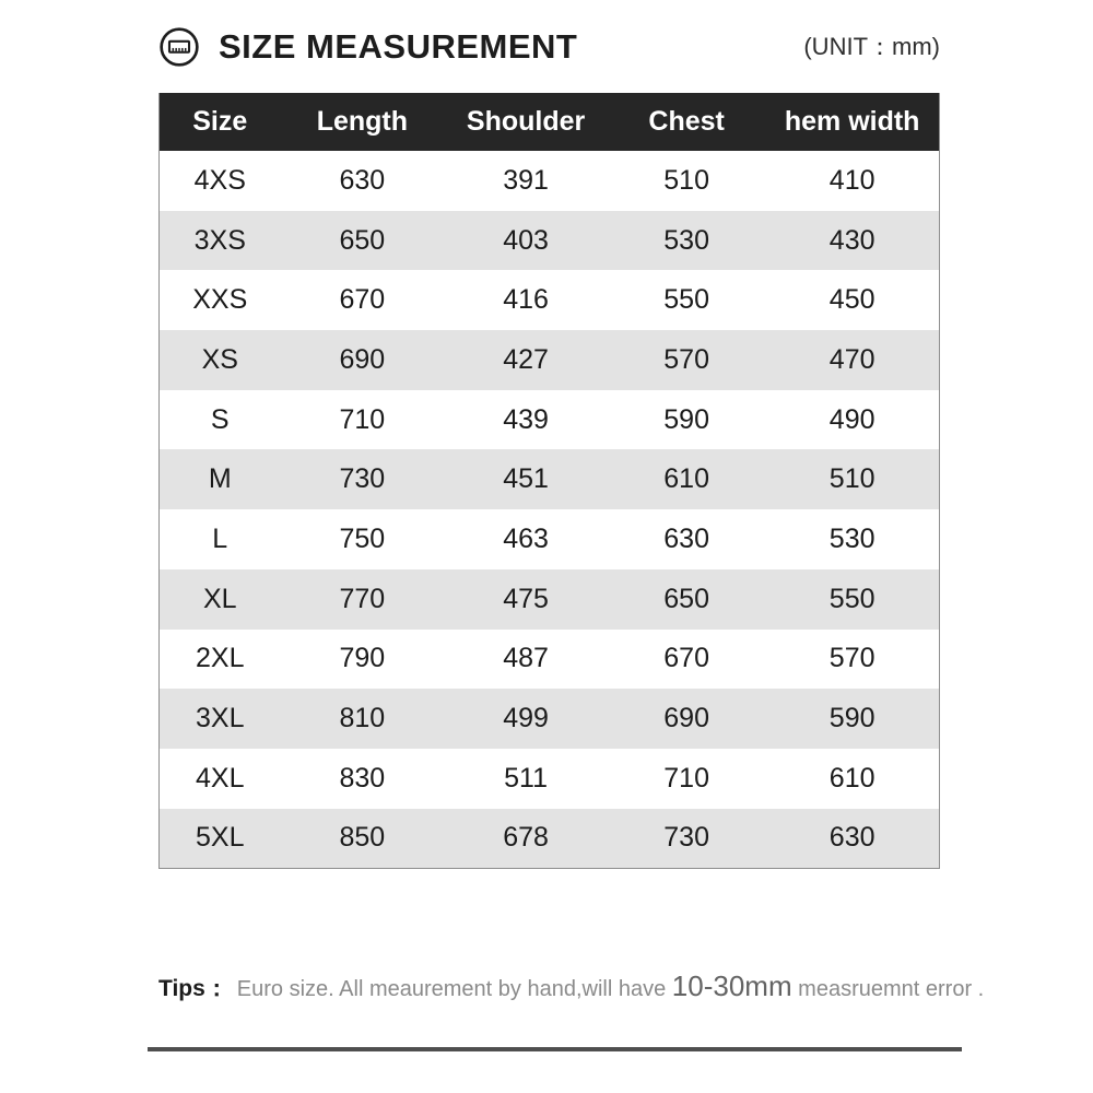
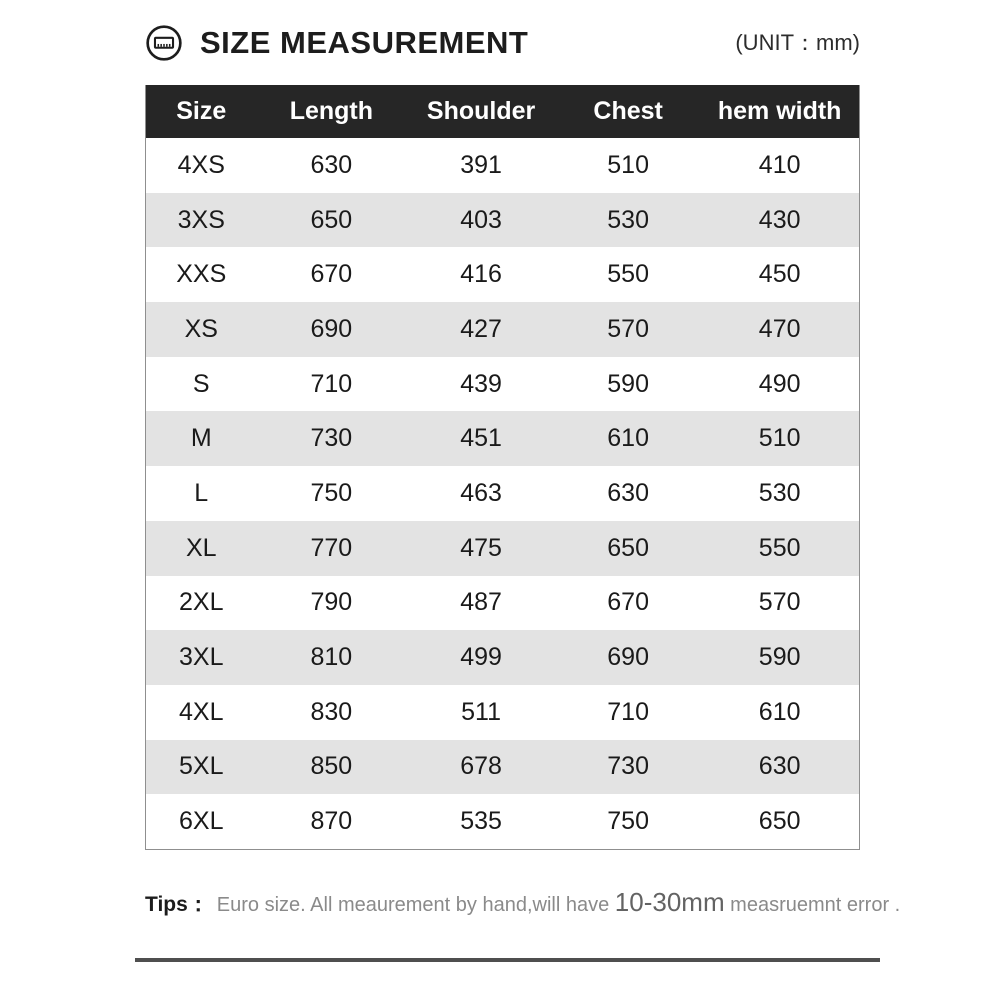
  SIZE MEASUREMENT
  (UNIT：mm)
  Size	Length	Shoulder	Chest	hem width
  4XS	630	391	510	410
  3XS	650	403	530	430
  XXS	670	416	550	450
  XS	690	427	570	470
  S	710	439	590	490
  M	730	451	610	510
  L	750	463	630	530
  XL	770	475	650	550
  2XL	790	487	670	570
  3XL	810	499	690	590
  4XL	830	511	710	610
  5XL	850	678	730	630
+ 6XL	870	535	750	650
  Tips： Euro size. All meaurement by hand,will have 10-30mm measruemnt error .
